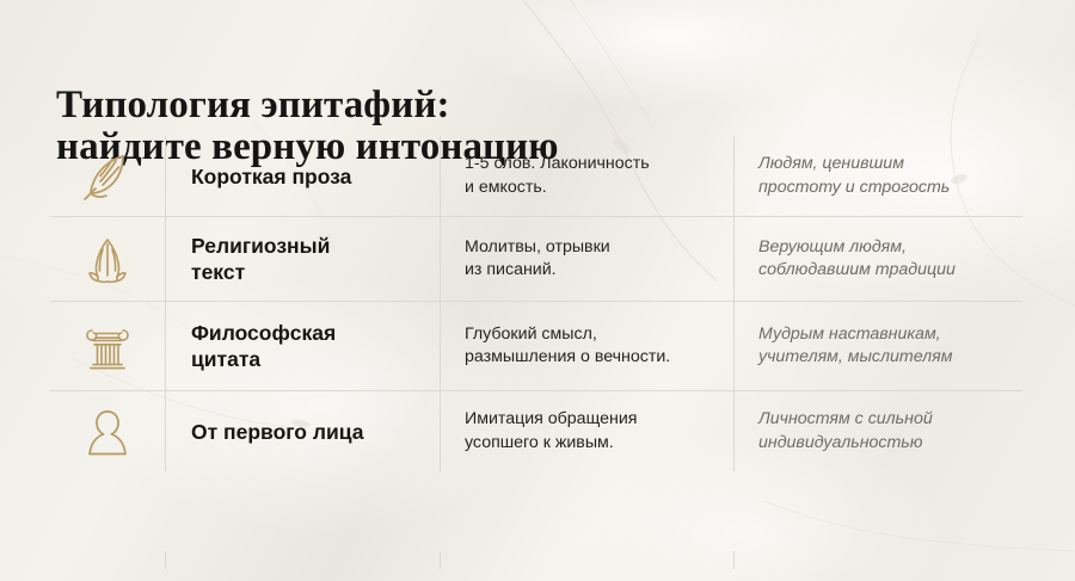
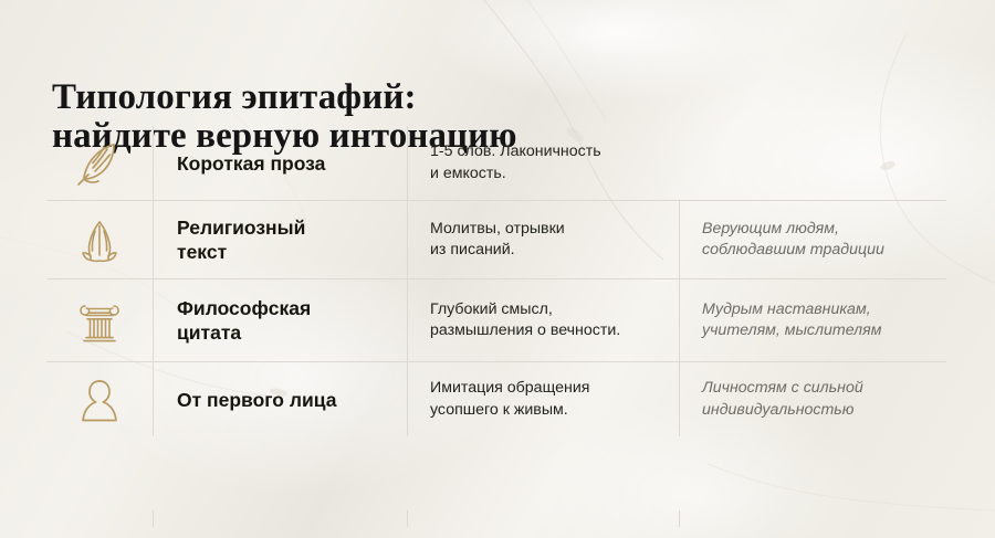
  Типология эпитафий:
  найдите верную интонацию
  Короткая проза
  1-5 слов. Лаконичность
  и емкость.
- Людям, ценившим
- простоту и строгость
  Религиозный
  текст
  Молитвы, отрывки
  из писаний.
  Верующим людям,
  соблюдавшим традиции
  Философская
  цитата
  Глубокий смысл,
  размышления о вечности.
  Мудрым наставникам,
  учителям, мыслителям
  От первого лица
  Имитация обращения
  усопшего к живым.
  Личностям с сильной
  индивидуальностью
